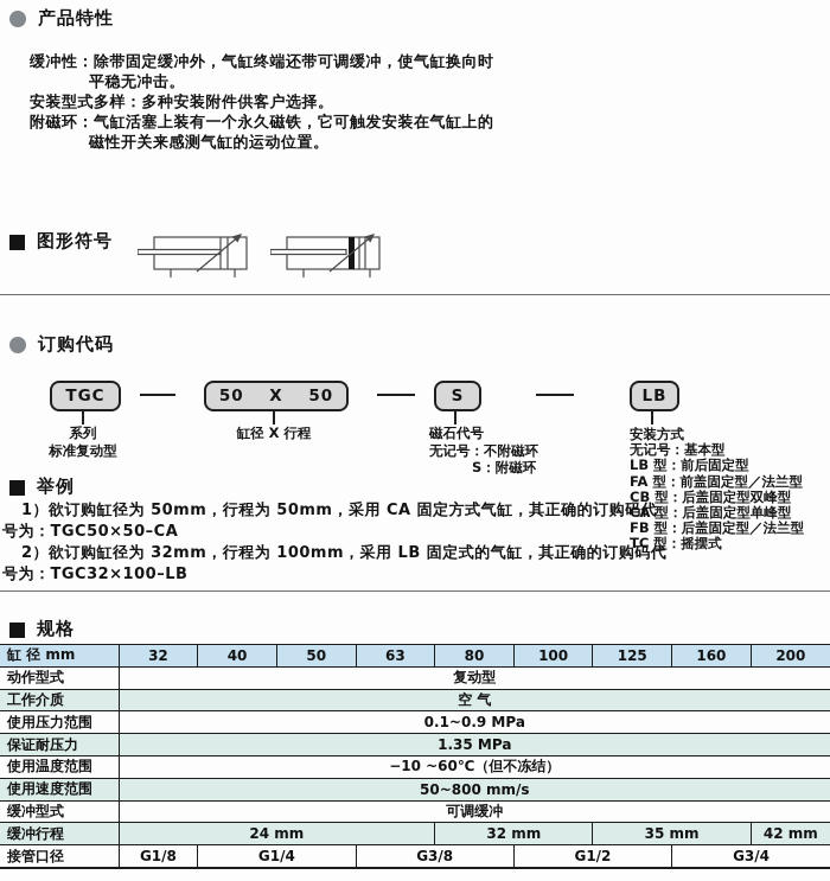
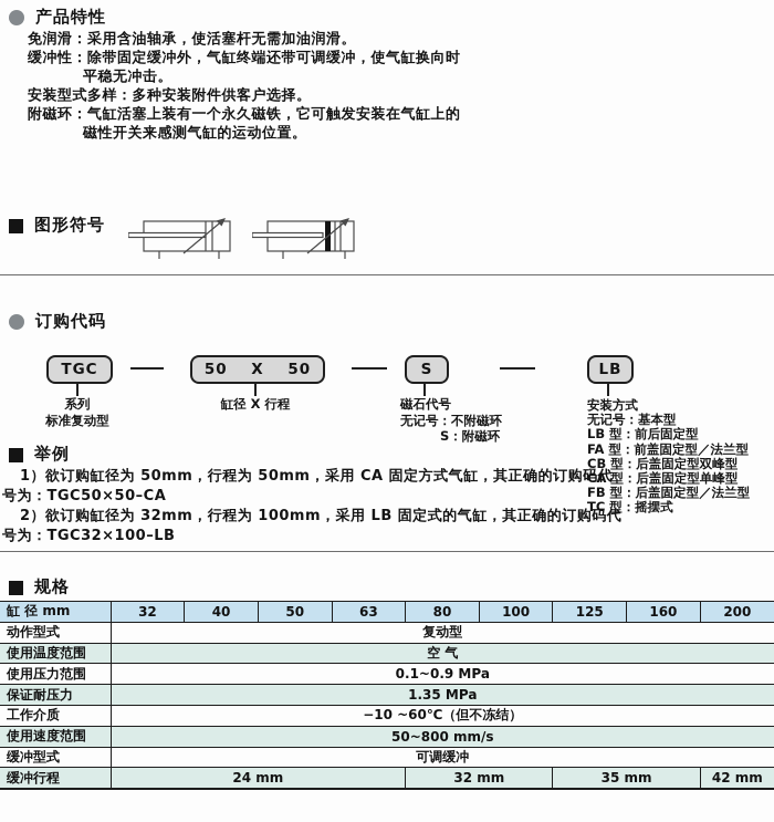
  产品特性
+ 免润滑：采用含油轴承，使活塞杆无需加油润滑。
  缓冲性：除带固定缓冲外，气缸终端还带可调缓冲，使气缸换向时
  平稳无冲击。
  安装型式多样：多种安装附件供客户选择。
  附磁环：气缸活塞上装有一个永久磁铁，它可触发安装在气缸上的
  磁性开关来感测气缸的运动位置。
  图形符号
  订购代码
  TGC
  50
  X
  50
  S
  LB
  系列
  标准复动型
  缸径 X 行程
  磁石代号
  无记号：不附磁环
  S：附磁环
  安装方式
  无记号：基本型
  LB 型：前后固定型
  FA 型：前盖固定型／法兰型
  CB 型：后盖固定型双峰型
  CA 型：后盖固定型单峰型
  FB 型：后盖固定型／法兰型
  TC 型：摇摆式
  举例
  1）欲订购缸径为 50mm，行程为 50mm，采用 CA 固定方式气缸，其正确的订购码代
  号为：TGC50×50–CA
  2）欲订购缸径为 32mm，行程为 100mm，采用 LB 固定式的气缸，其正确的订购码代
  号为：TGC32×100–LB
  规格
  缸 径 mm	32	40	50	63	80	100	125	160	200
  动作型式	复动型
- 工作介质	空 气
+ 使用温度范围	空 气
  使用压力范围	0.1~0.9 MPa
  保证耐压力	1.35 MPa
- 使用温度范围	−10 ~60℃（但不冻结）
+ 工作介质	−10 ~60℃（但不冻结）
  使用速度范围	50~800 mm/s
  缓冲型式	可调缓冲
  缓冲行程	24 mm	32 mm	35 mm	42 mm
- 接管口径	G1/8	G1/4	G3/8	G1/2	G3/4
